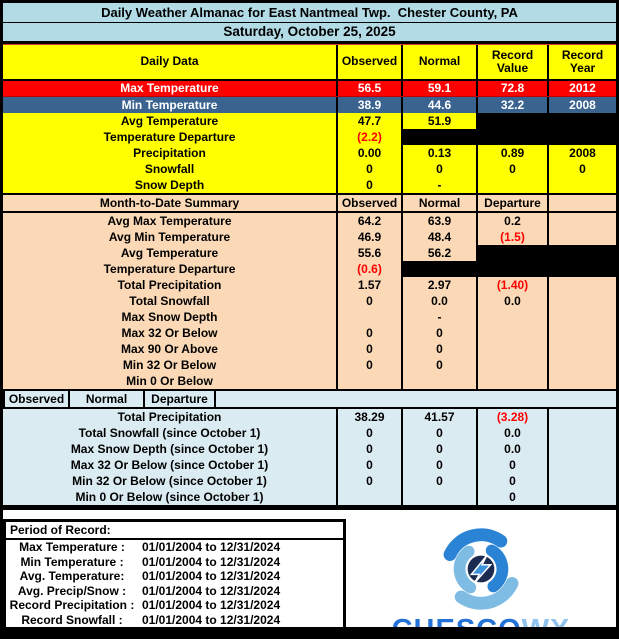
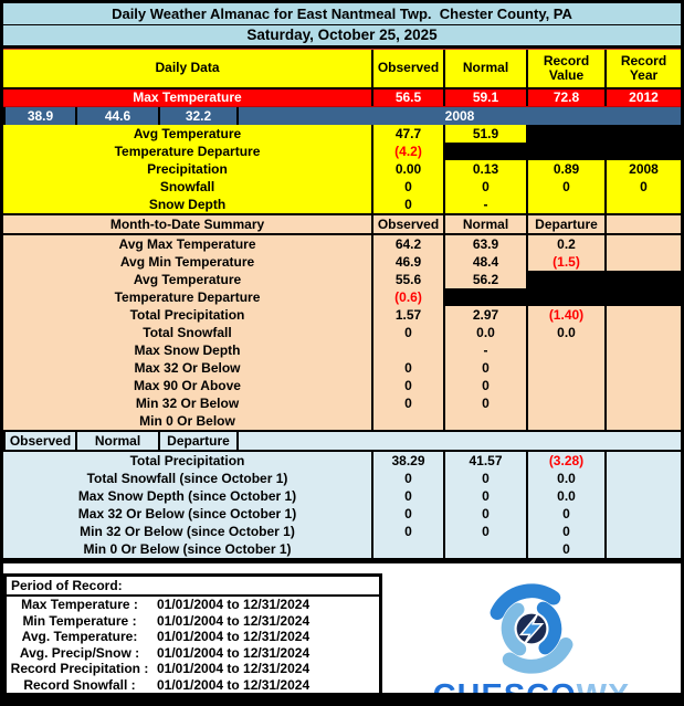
  Daily Weather Almanac for East Nantmeal Twp. Chester County, PA
  Saturday, October 25, 2025
  Daily Data
  Observed
  Normal
  Record Value
  Record Year
  Max Temperature
  56.5
  59.1
  72.8
  2012
- Min Temperature
  38.9
  44.6
  32.2
  2008
  Avg Temperature
  47.7
  51.9
  Temperature Departure
- (2.2)
+ (4.2)
  Precipitation
  0.00
  0.13
  0.89
  2008
  Snowfall
  0
  0
  0
  0
  Snow Depth
  0
  -
  Month-to-Date Summary
  Observed
  Normal
  Departure
  Avg Max Temperature
  64.2
  63.9
  0.2
  Avg Min Temperature
  46.9
  48.4
  (1.5)
  Avg Temperature
  55.6
  56.2
  Temperature Departure
  (0.6)
  Total Precipitation
  1.57
  2.97
  (1.40)
  Total Snowfall
  0
  0.0
  0.0
  Max Snow Depth
  -
  Max 32 Or Below
  0
  0
  Max 90 Or Above
  0
  0
  Min 32 Or Below
  0
  0
  Min 0 Or Below
  Observed
  Normal
  Departure
  Total Precipitation
  38.29
  41.57
  (3.28)
  Total Snowfall (since October 1)
  0
  0
  0.0
  Max Snow Depth (since October 1)
  0
  0
  0.0
  Max 32 Or Below (since October 1)
  0
  0
  0
  Min 32 Or Below (since October 1)
  0
  0
  0
  Min 0 Or Below (since October 1)
  0
  Period of Record:
  Max Temperature :
  01/01/2004 to 12/31/2024
  Min Temperature :
  01/01/2004 to 12/31/2024
  Avg. Temperature:
  01/01/2004 to 12/31/2024
  Avg. Precip/Snow :
  01/01/2004 to 12/31/2024
  Record Precipitation :
  01/01/2004 to 12/31/2024
  Record Snowfall :
  01/01/2004 to 12/31/2024
